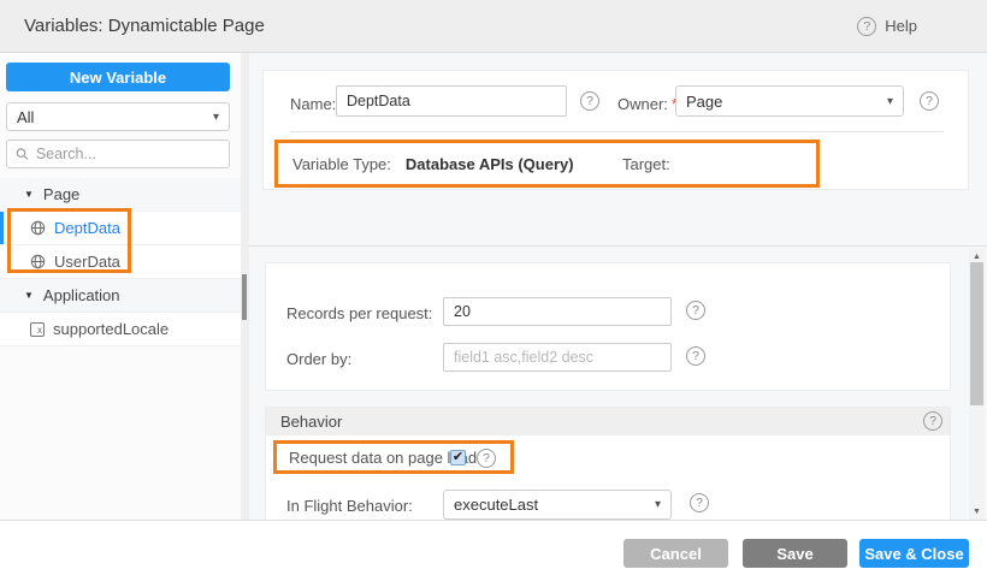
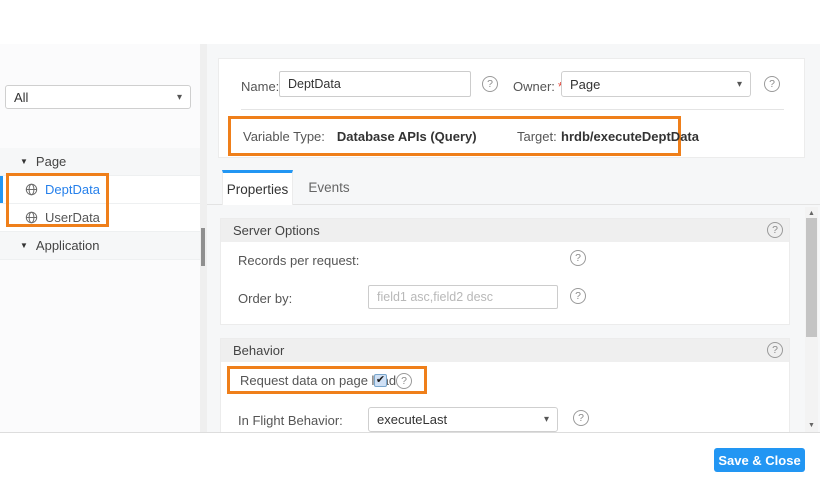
- Variables: Dynamictable Page
- Help
- New Variable
  All
  ▾
- Search...
  ▼
  Page
  DeptData
  UserData
  ▼
  Application
- supportedLocale
  Name:
  DeptData
  Owner:
  Page
  ▾
  Variable Type:
  Database APIs (Query)
  Target:
+ hrdb/executeDeptData
+ Properties
+ Events
+ Server Options
  Records per request:
- 20
  Order by:
  field1 asc,field2 desc
  Behavior
  Request data on page ld
  In Flight Behavior:
  executeLast
  ▾
- Cancel
- Save
  Save & Close
